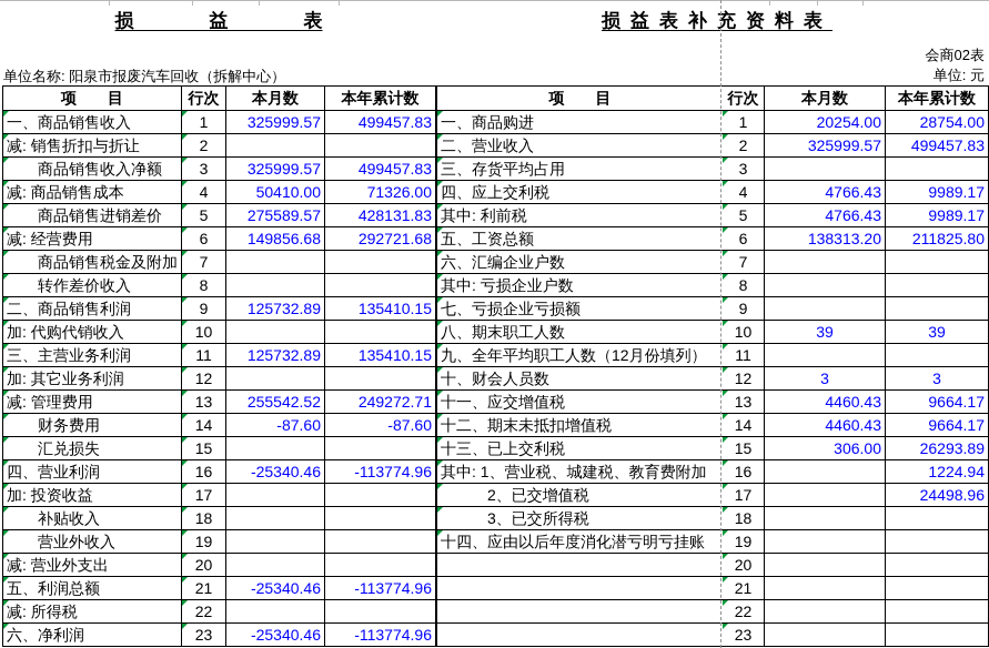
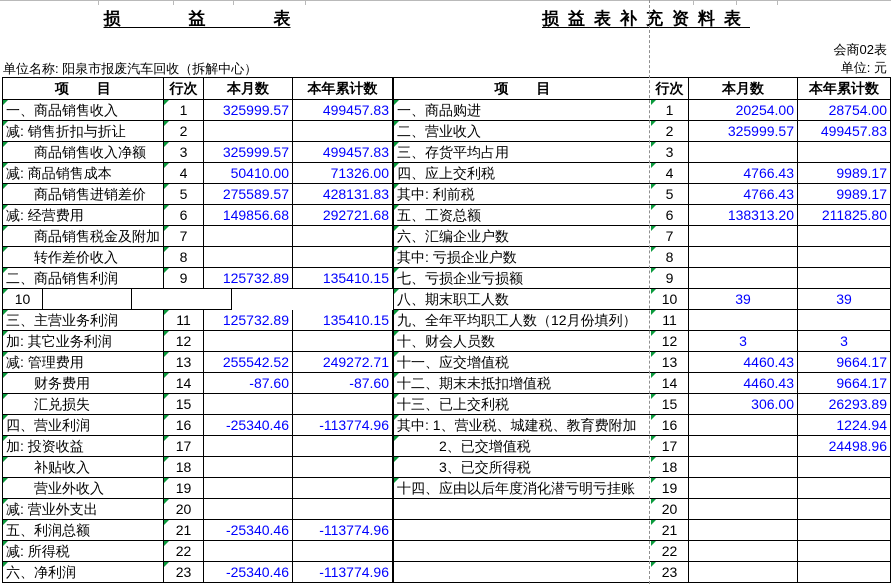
  损 益 表
  损益表补充资料表
  会商02表
  单位: 元
  单位名称: 阳泉市报废汽车回收（拆解中心）
  项 目
  行次
  本月数
  本年累计数
  一、商品销售收入
  1
  325999.57
  499457.83
  减: 销售折扣与折让
  2
  商品销售收入净额
  3
  325999.57
  499457.83
  减: 商品销售成本
  4
  50410.00
  71326.00
  商品销售进销差价
  5
  275589.57
  428131.83
  减: 经营费用
  6
  149856.68
  292721.68
  商品销售税金及附加
  7
  转作差价收入
  8
  二、商品销售利润
  9
  125732.89
  135410.15
- 加: 代购代销收入
  10
  三、主营业务利润
  11
  125732.89
  135410.15
  加: 其它业务利润
  12
  减: 管理费用
  13
  255542.52
  249272.71
  财务费用
  14
  -87.60
  -87.60
  汇兑损失
  15
  四、营业利润
  16
  -25340.46
  -113774.96
  加: 投资收益
  17
  补贴收入
  18
  营业外收入
  19
  减: 营业外支出
  20
  五、利润总额
  21
  -25340.46
  -113774.96
  减: 所得税
  22
  六、净利润
  23
  -25340.46
  -113774.96
  项 目
  行次
  本月数
  本年累计数
  一、商品购进
  1
  20254.00
  28754.00
  二、营业收入
  2
  325999.57
  499457.83
  三、存货平均占用
  3
  四、应上交利税
  4
  4766.43
  9989.17
  其中: 利前税
  5
  4766.43
  9989.17
  五、工资总额
  6
  138313.20
  211825.80
  六、汇编企业户数
  7
  其中: 亏损企业户数
  8
  七、亏损企业亏损额
  9
  八、期末职工人数
  10
  39
  39
  九、全年平均职工人数（12月份填列）
  11
  十、财会人员数
  12
  3
  3
  十一、应交增值税
  13
  4460.43
  9664.17
  十二、期末未抵扣增值税
  14
  4460.43
  9664.17
  十三、已上交利税
  15
  306.00
  26293.89
  其中: 1、营业税、城建税、教育费附加
  16
  1224.94
  2、已交增值税
  17
  24498.96
  3、已交所得税
  18
  十四、应由以后年度消化潜亏明亏挂账
  19
  20
  21
  22
  23
